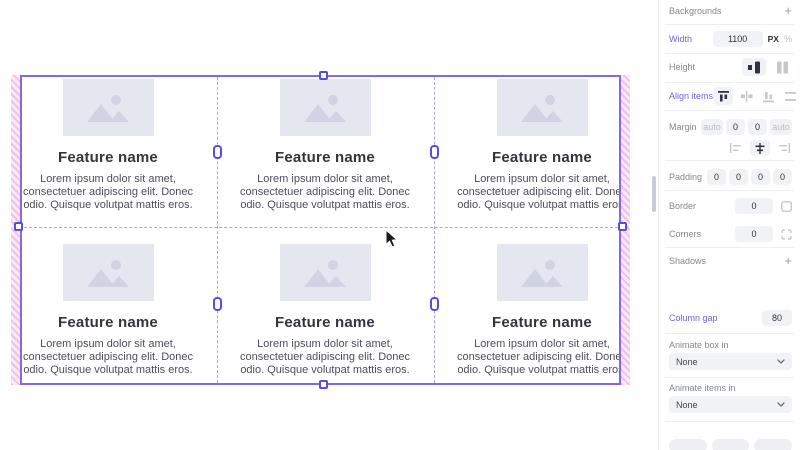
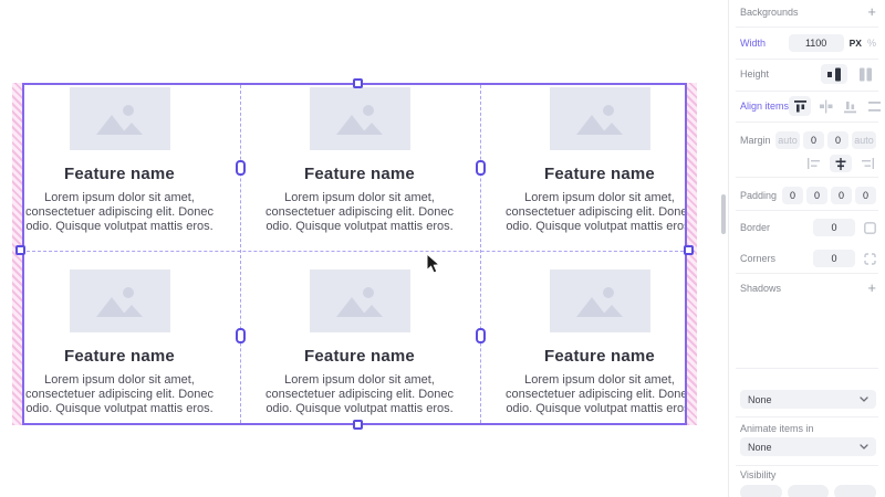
  Feature name
  Lorem ipsum dolor sit amet, consectetuer adipiscing elit. Donec odio. Quisque volutpat mattis eros.
  Feature name
  Lorem ipsum dolor sit amet, consectetuer adipiscing elit. Donec odio. Quisque volutpat mattis eros.
  Feature name
  Lorem ipsum dolor sit amet, consectetuer adipiscing elit. Done odio. Quisque volutpat mattis ero
  Feature name
  Lorem ipsum dolor sit amet, consectetuer adipiscing elit. Donec odio. Quisque volutpat mattis eros.
  Feature name
  Lorem ipsum dolor sit amet, consectetuer adipiscing elit. Donec odio. Quisque volutpat mattis eros.
  Feature name
  Lorem ipsum dolor sit amet, consectetuer adipiscing elit. Done odio. Quisque volutpat mattis ero
  Backgrounds
  +
  Width
  1100
  PX
  %
  Height
  Align items
  Margin
  auto
  0
  0
  auto
  Padding
  0
  0
  0
  0
  Border
  0
  Corners
  0
  Shadows
  +
- Column gap
- 80
- Animate box in
  None
  Animate items in
  None
+ Visibility
